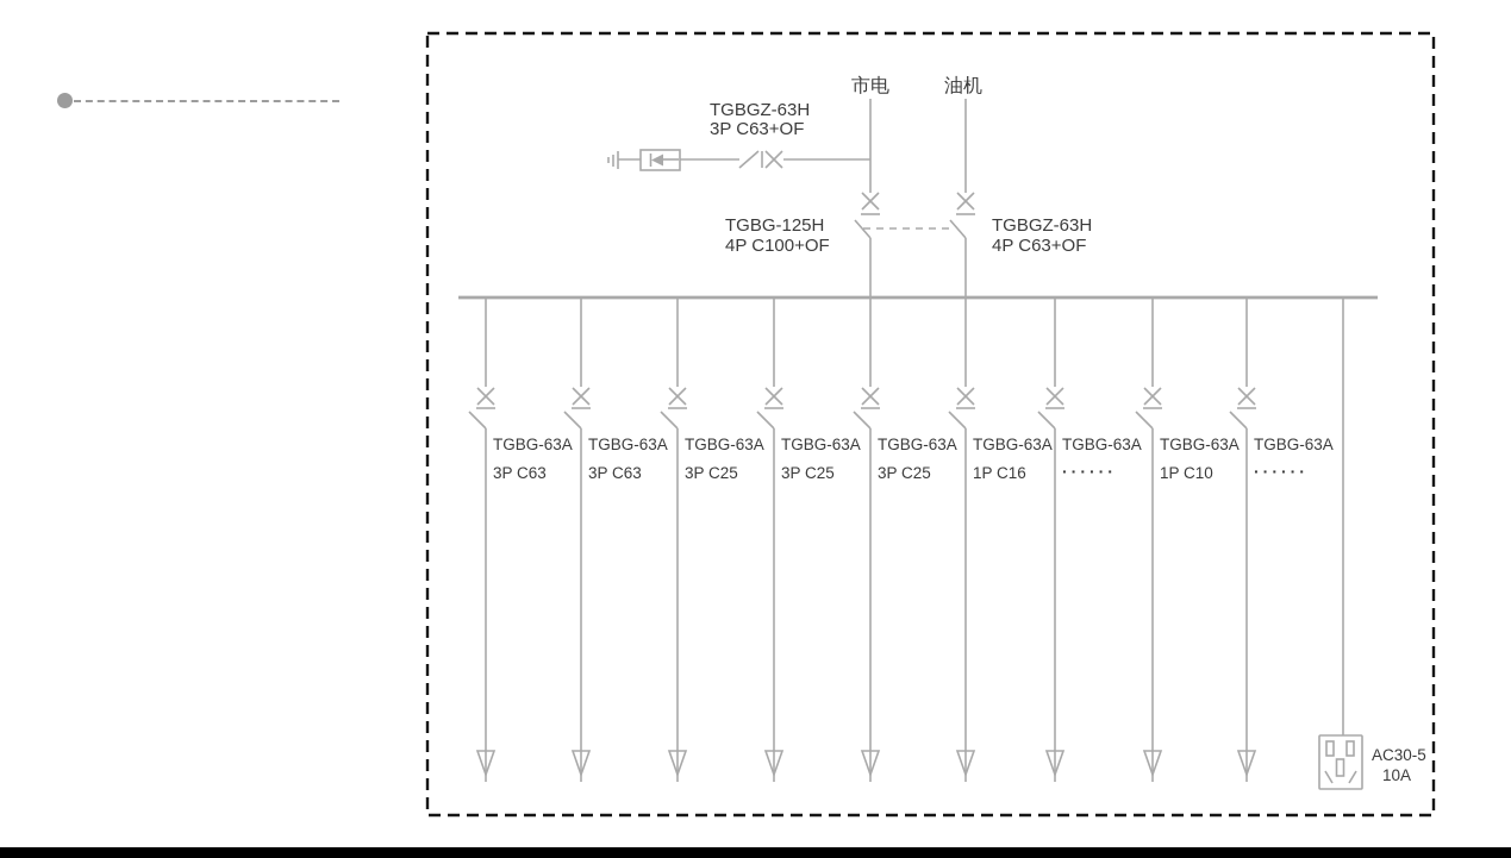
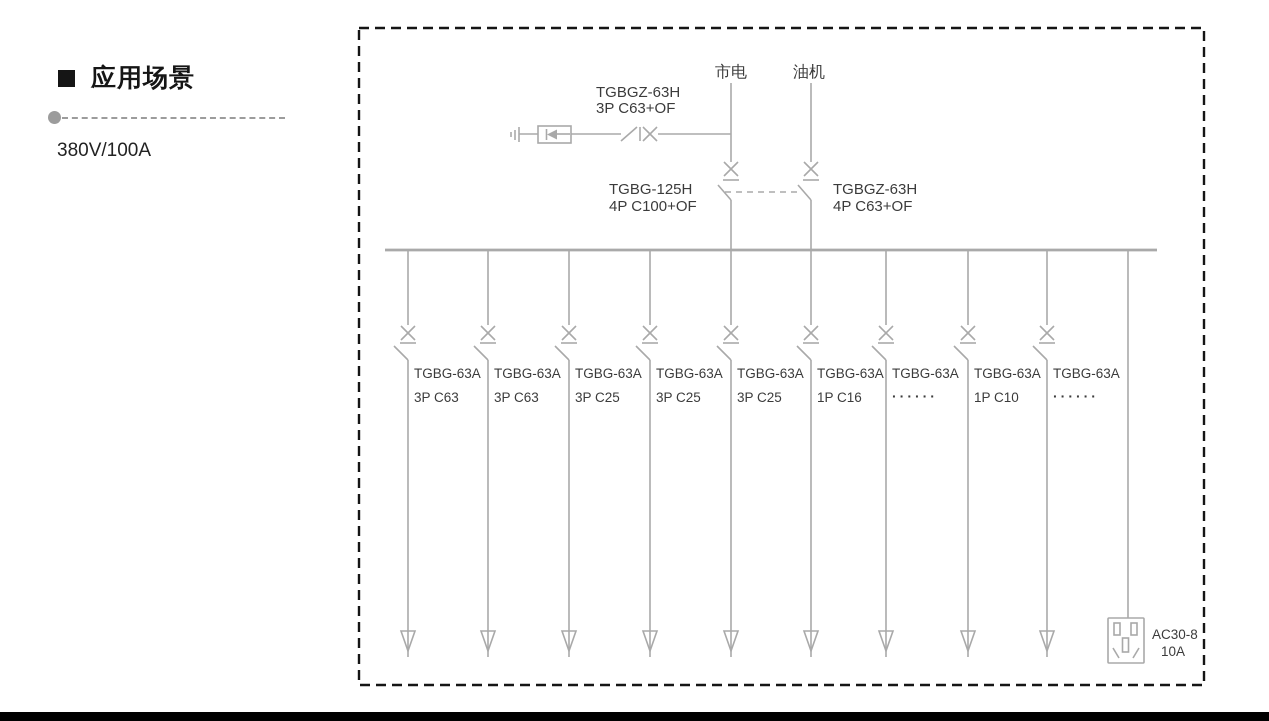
+ 应用场景
+ 380V/100A
  市电
  油机
  TGBGZ-63H
  3P C63+OF
  TGBG-125H
  4P C100+OF
  TGBGZ-63H
  4P C63+OF
  TGBG-63A
  3P C63
  TGBG-63A
  3P C63
  TGBG-63A
  3P C25
  TGBG-63A
  3P C25
  TGBG-63A
  3P C25
  TGBG-63A
  1P C16
  TGBG-63A
  ······
  TGBG-63A
  1P C10
  TGBG-63A
  ······
- AC30-5
+ AC30-8
  10A
